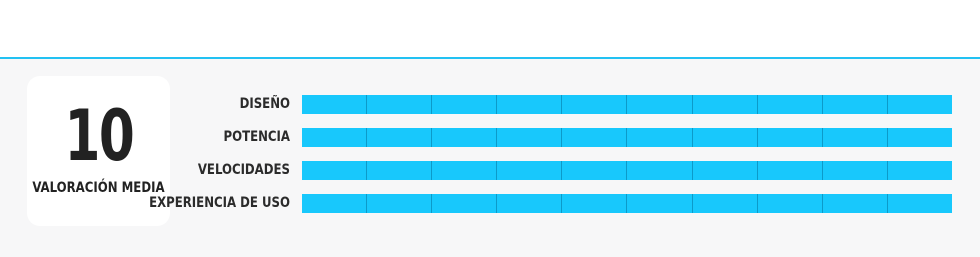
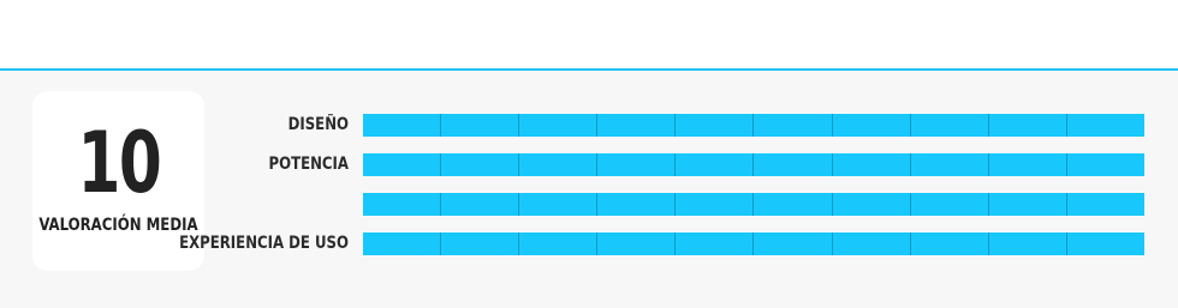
  10
  VALORACIÓN MEDIA
  DISEÑO
  POTENCIA
- VELOCIDADES
  EXPERIENCIA DE USO
